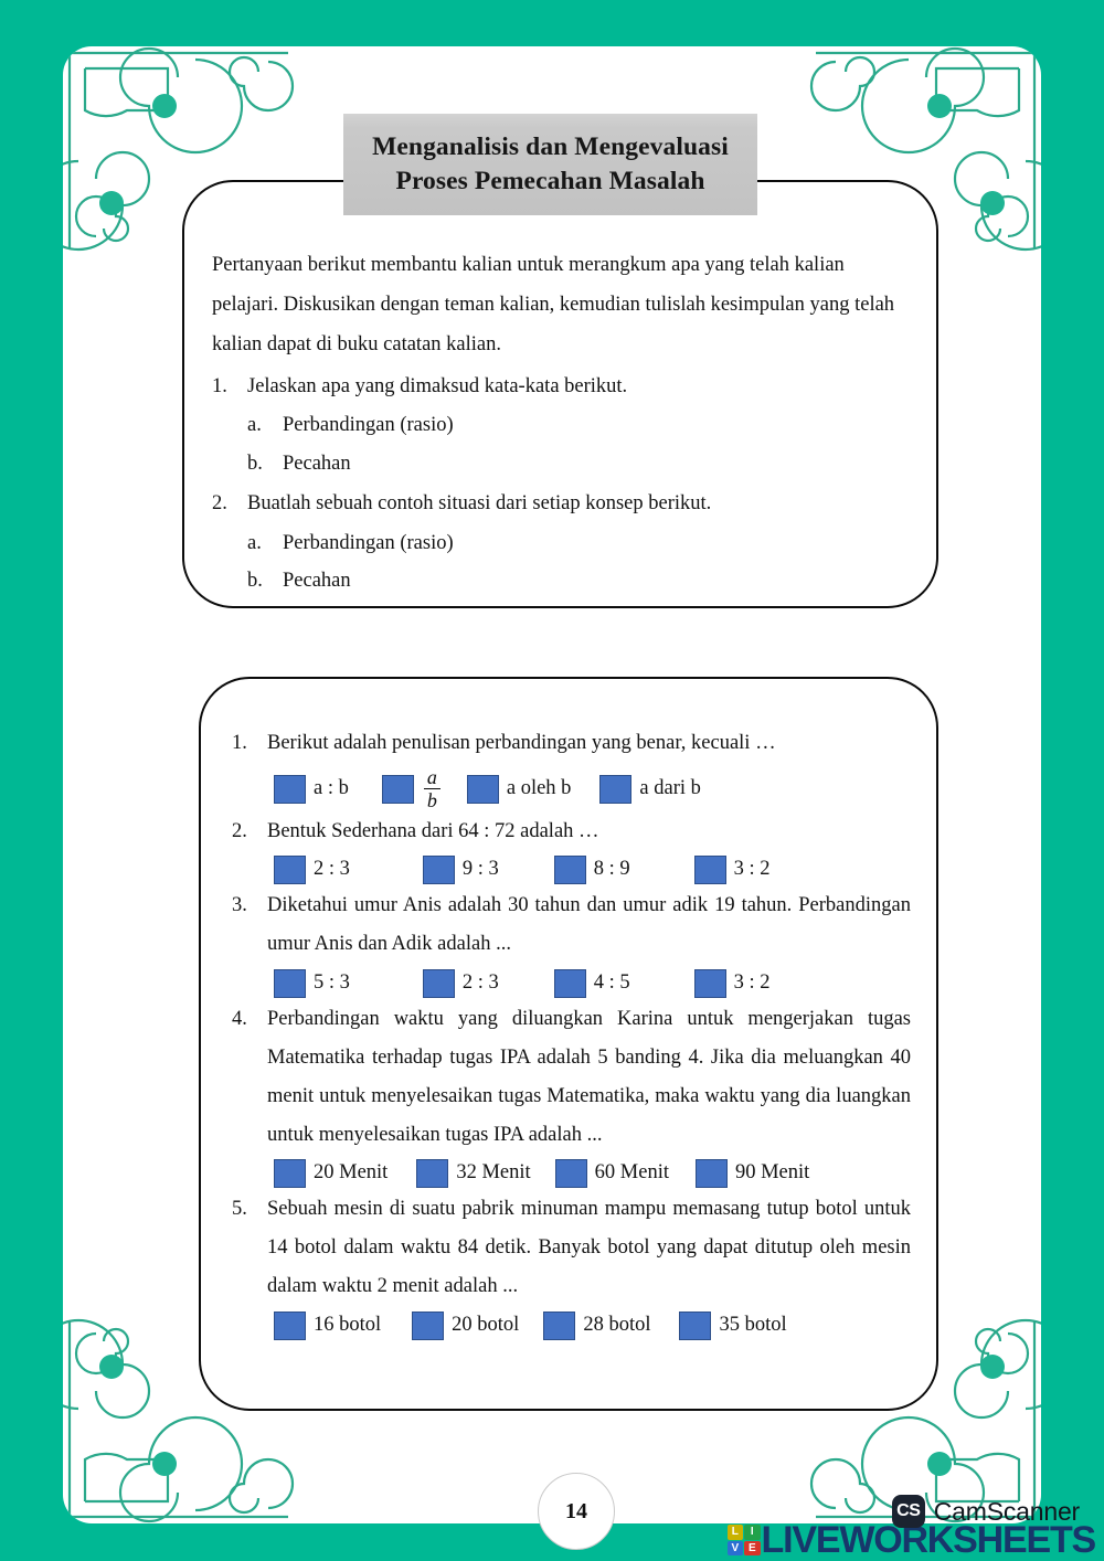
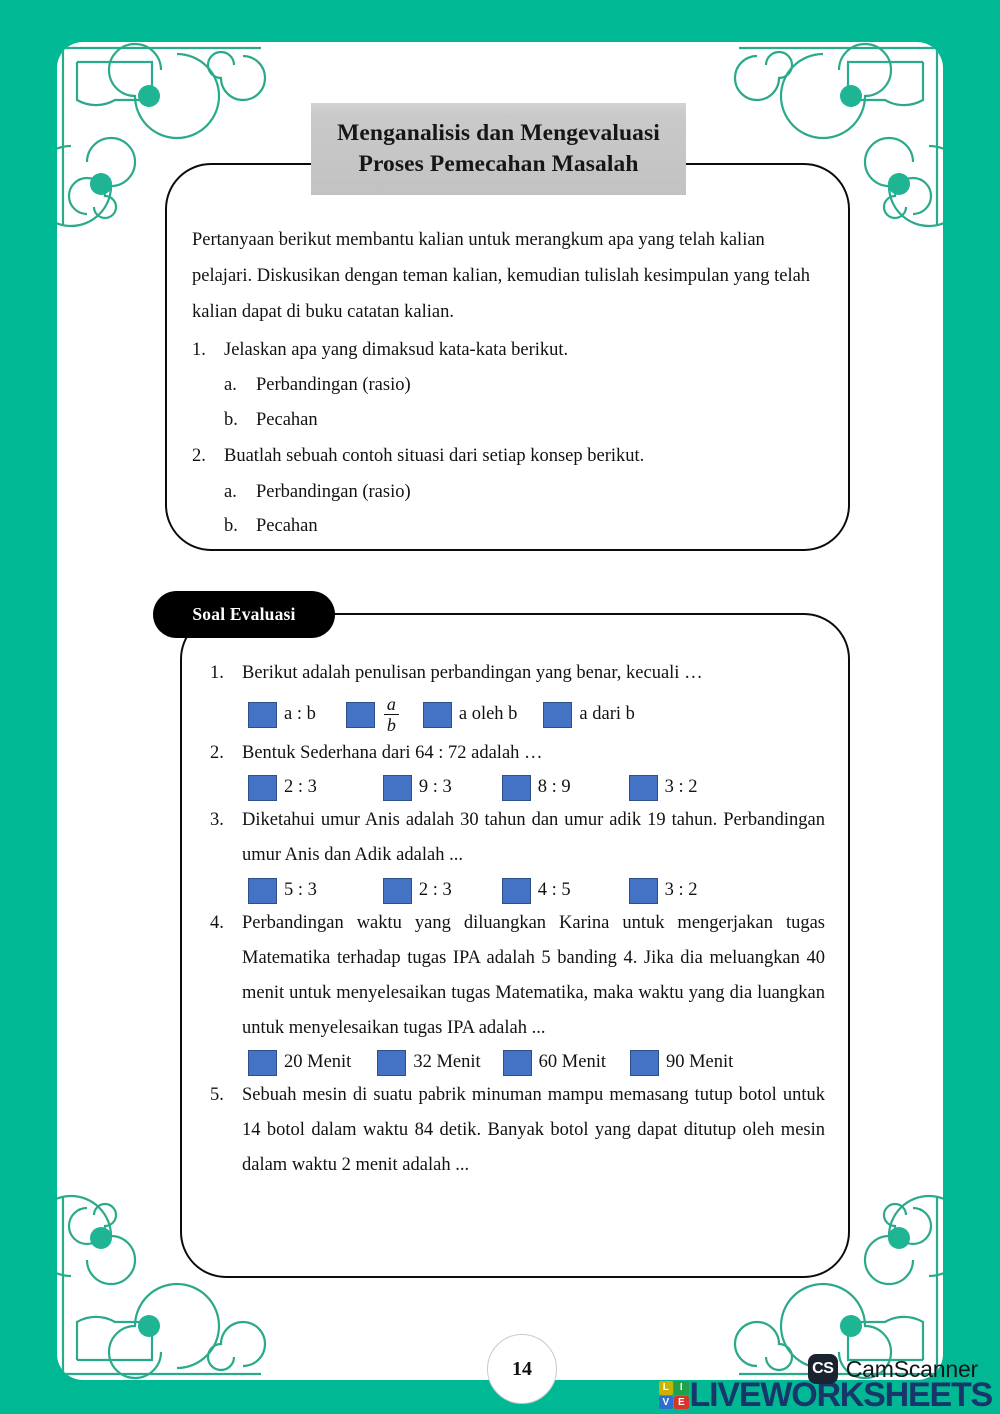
  Menganalisis dan Mengevaluasi
  Proses Pemecahan Masalah
  Pertanyaan berikut membantu kalian untuk merangkum apa yang telah kalian pelajari. Diskusikan dengan teman kalian, kemudian tulislah kesimpulan yang telah kalian dapat di buku catatan kalian.
  1.
  Jelaskan apa yang dimaksud kata-kata berikut.
  a.
  Perbandingan (rasio)
  b.
  Pecahan
  2.
  Buatlah sebuah contoh situasi dari setiap konsep berikut.
  a.
  Perbandingan (rasio)
  b.
  Pecahan
+ Soal Evaluasi
  1.
  Berikut adalah penulisan perbandingan yang benar, kecuali …
  a : b
  a
  b
  a oleh b
  a dari b
  2.
  Bentuk Sederhana dari 64 : 72 adalah …
  2 : 3
  9 : 3
  8 : 9
  3 : 2
  3.
  Diketahui umur Anis adalah 30 tahun dan umur adik 19 tahun. Perbandingan umur Anis dan Adik adalah ...
  5 : 3
  2 : 3
  4 : 5
  3 : 2
  4.
  Perbandingan waktu yang diluangkan Karina untuk mengerjakan tugas Matematika terhadap tugas IPA adalah 5 banding 4. Jika dia meluangkan 40 menit untuk menyelesaikan tugas Matematika, maka waktu yang dia luangkan untuk menyelesaikan tugas IPA adalah ...
  20 Menit
  32 Menit
  60 Menit
  90 Menit
  5.
  Sebuah mesin di suatu pabrik minuman mampu memasang tutup botol untuk 14 botol dalam waktu 84 detik. Banyak botol yang dapat ditutup oleh mesin dalam waktu 2 menit adalah ...
- 16 botol
- 20 botol
- 28 botol
- 35 botol
  14
  CS
  CamScanner
  L
  I
  V
  E
  LIVEWORKSHEETS
